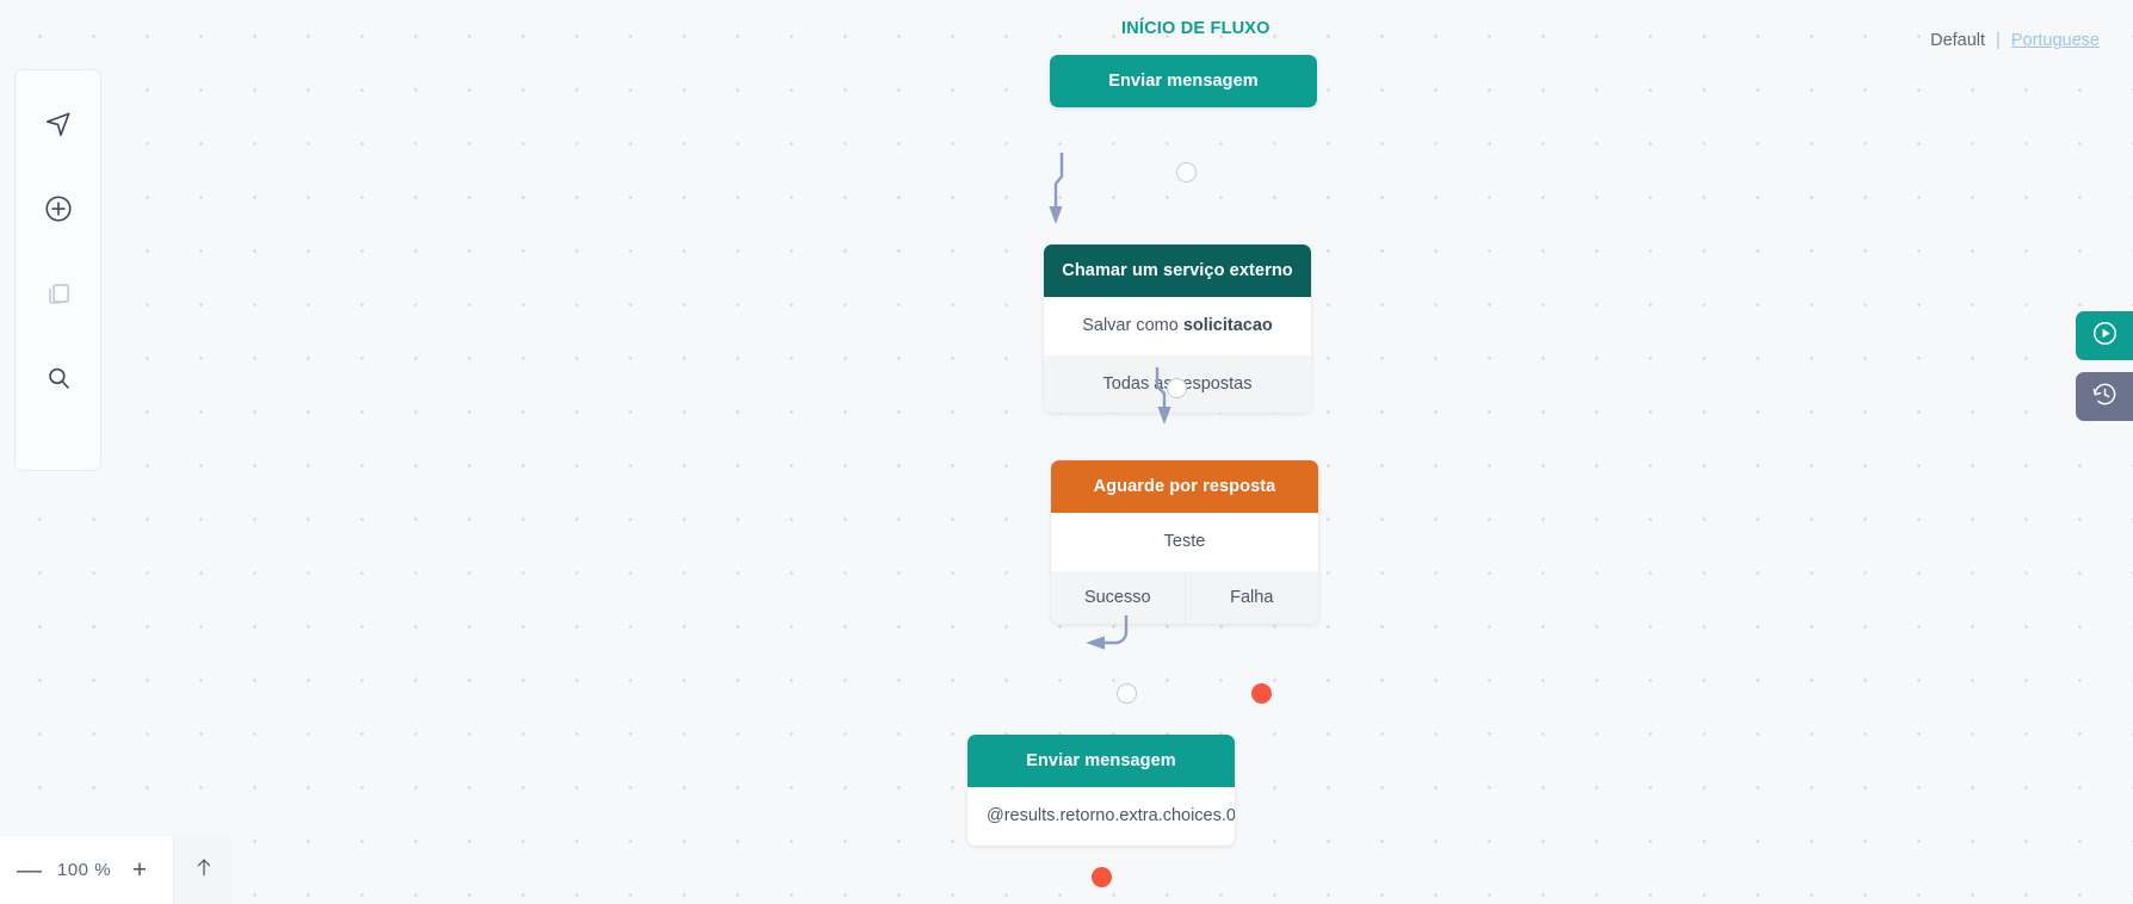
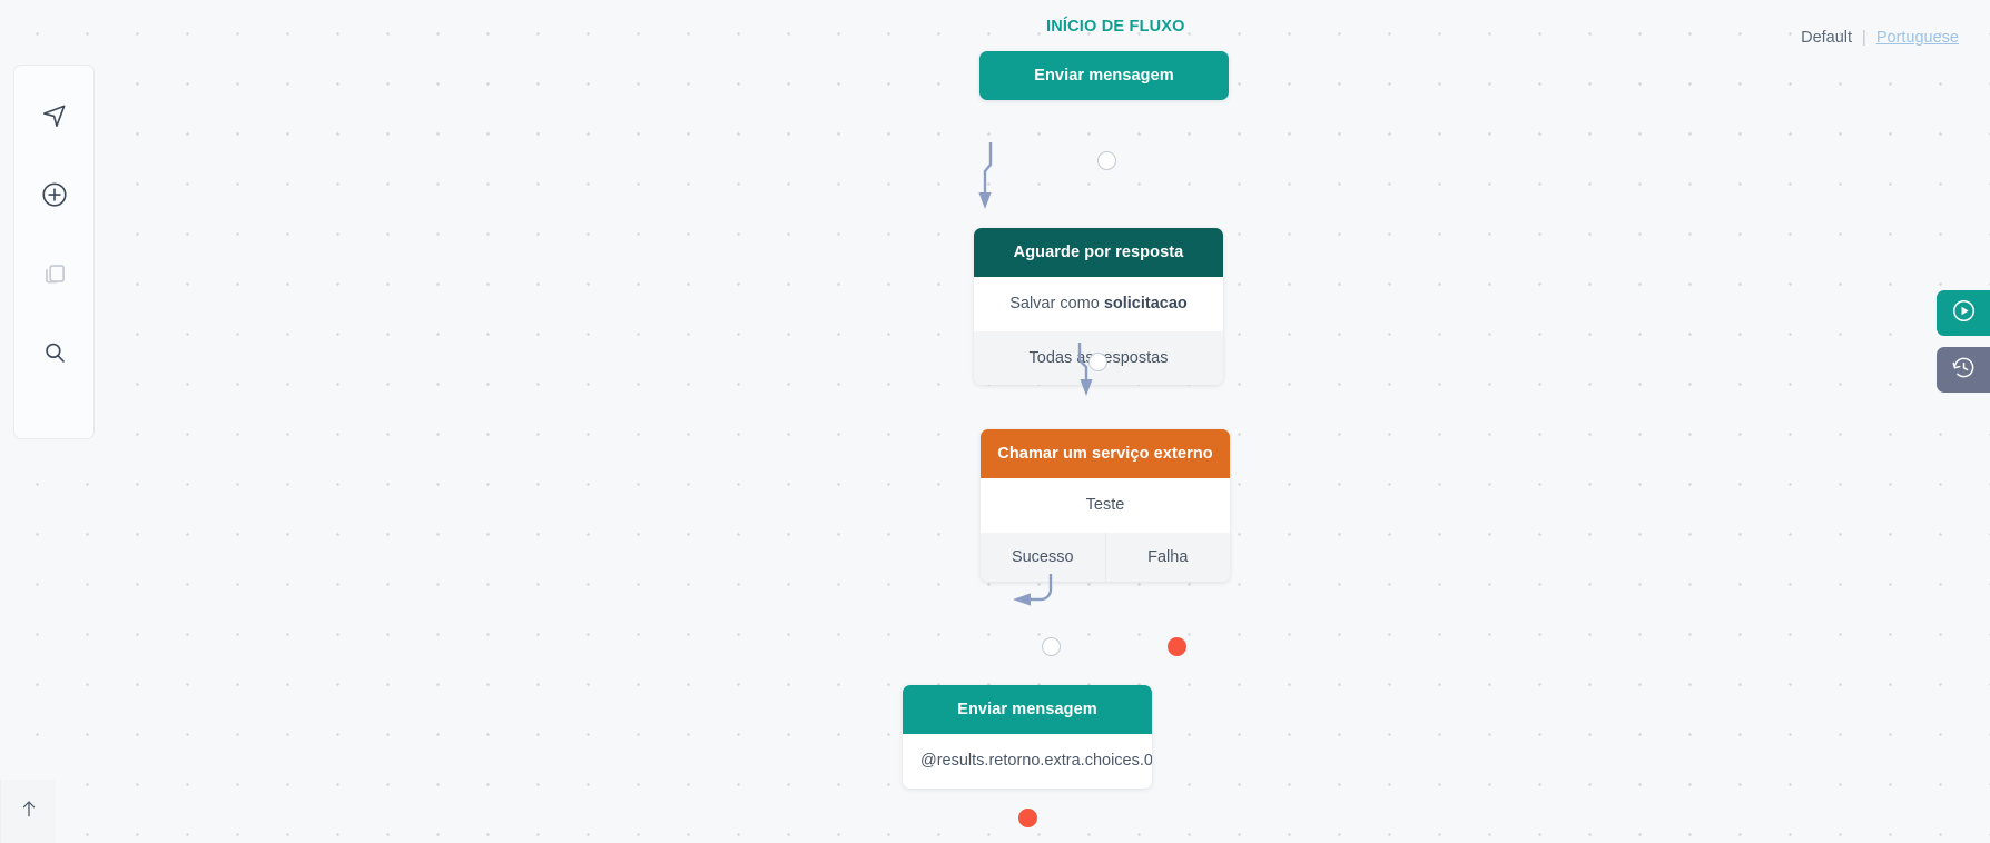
  INÍCIO DE FLUXO
  Default
  |
  Portuguese
- —
- 100 %
- +
  Enviar mensagem
- Chamar um serviço externo
+ Aguarde por resposta
  Salvar como solicitacao
  Todas aespostas
- Aguarde por resposta
+ Chamar um serviço externo
  Teste
  Sucesso
  Falha
  Enviar mensagem
